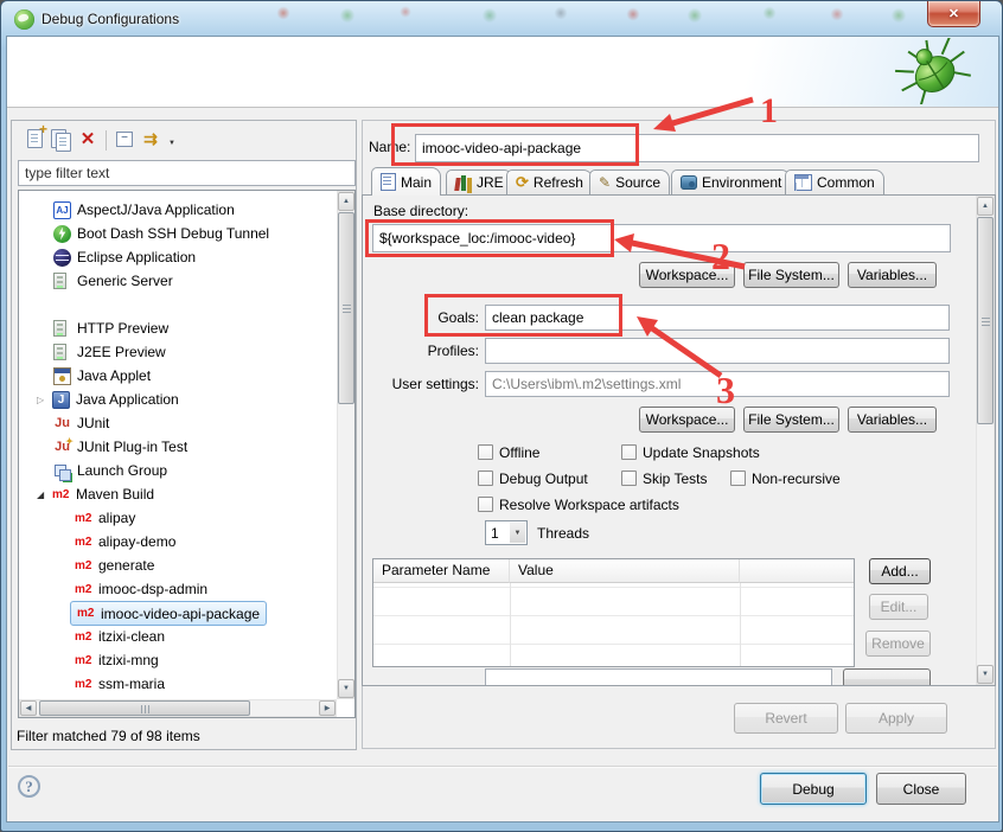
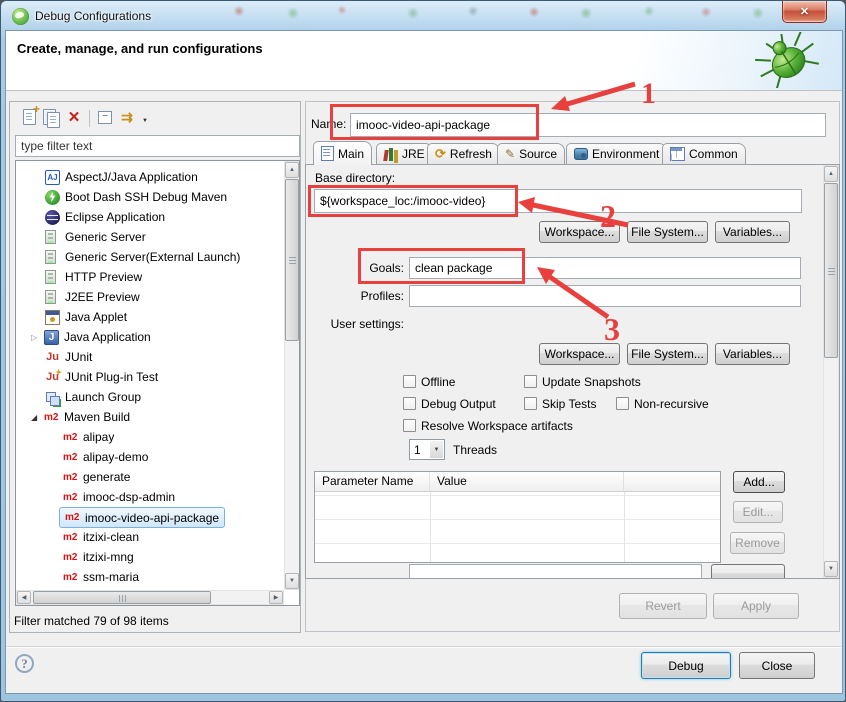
  Debug Configurations
  ✕
+ Create, manage, and run configurations
  +
  ✕
  −
  ⇉
  type filter text
  AJ
  AspectJ/Java Application
- Boot Dash SSH Debug Tunnel
+ Boot Dash SSH Debug Maven
  Eclipse Application
  Generic Server
+ Generic Server(External Launch)
  HTTP Preview
  J2EE Preview
  Java Applet
  ▷
  J
  Java Application
  Ju
  JUnit
  Ju
  JUnit Plug-in Test
  Launch Group
  ◢
  m2
  Maven Build
  m2
  alipay
  m2
  alipay-demo
  m2
  generate
  m2
  imooc-dsp-admin
  m2
  imooc-video-api-package
  m2
  itzixi-clean
  m2
  itzixi-mng
  m2
  ssm-maria
  Filter matched 79 of 98 items
  Name:
  imooc-video-api-package
  Main
  JRE
  ⟳
  Refresh
  ✎
  Source
  Environment
  Common
  Base directory:
  ${workspace_loc:/imooc-video}
  Workspace...
  File System...
  Variables...
  Goals:
  clean package
  Profiles:
  User settings:
- C:\Users\ibm\.m2\settings.xml
  Workspace...
  File System...
  Variables...
  Offline
  Update Snapshots
  Debug Output
  Skip Tests
  Non-recursive
  Resolve Workspace artifacts
  1
  Threads
  Parameter Name
  Value
  Add...
  Edit...
  Remove
  Revert
  Apply
  ?
  Debug
  Close
  1
  2
  3
